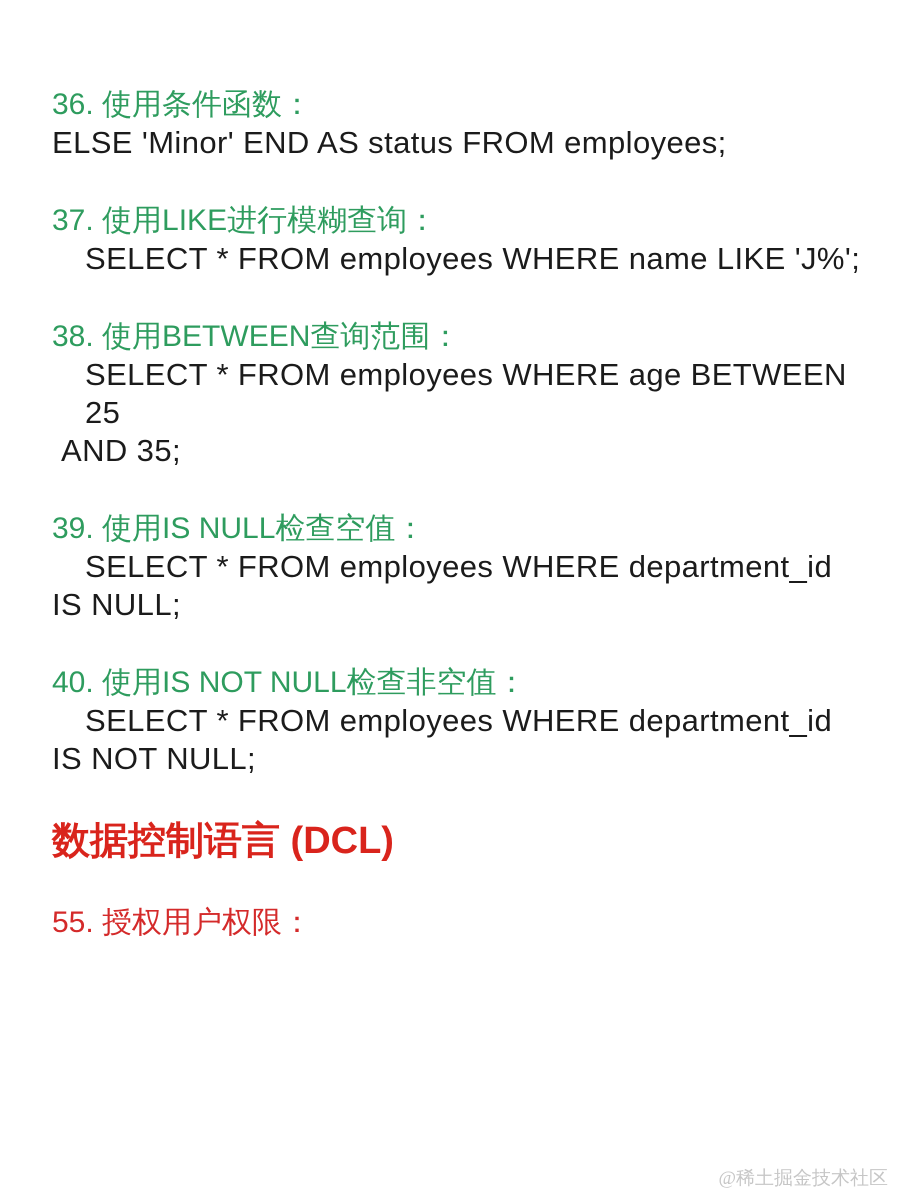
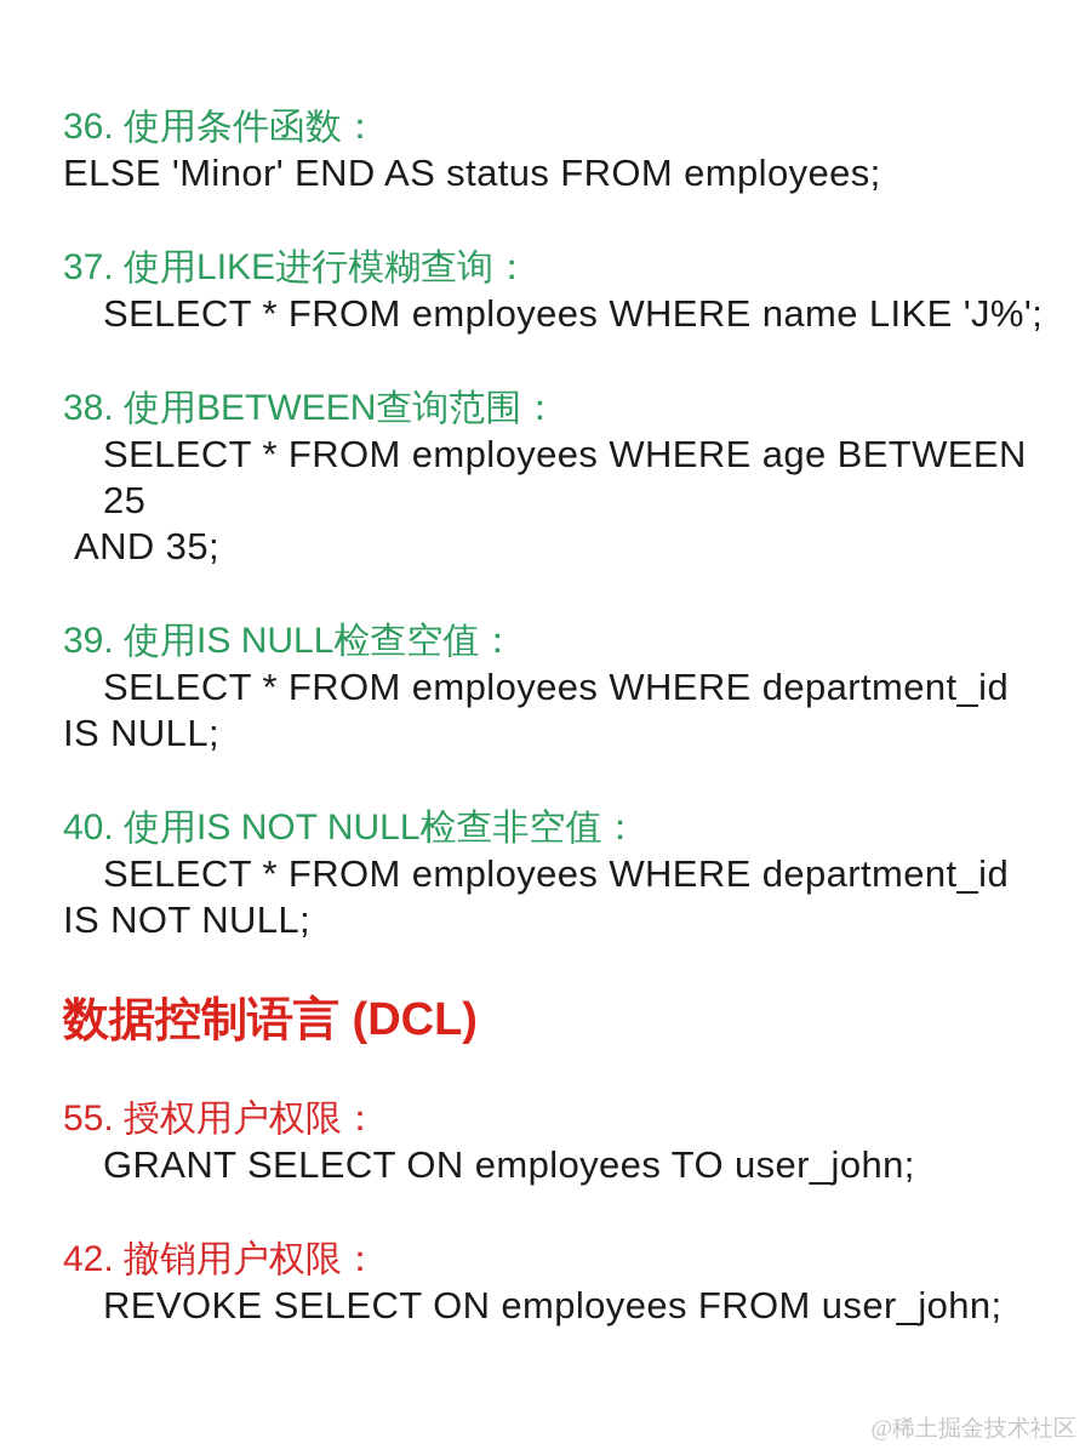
  36. 使用条件函数：
  ELSE 'Minor' END AS status FROM employees;
  37. 使用LIKE进行模糊查询：
  SELECT * FROM employees WHERE name LIKE 'J%';
  38. 使用BETWEEN查询范围：
  SELECT * FROM employees WHERE age BETWEEN 25
  AND 35;
  39. 使用IS NULL检查空值：
  SELECT * FROM employees WHERE department_id
  IS NULL;
  40. 使用IS NOT NULL检查非空值：
  SELECT * FROM employees WHERE department_id
  IS NOT NULL;
  数据控制语言 (DCL)
  55. 授权用户权限：
+ GRANT SELECT ON employees TO user_john;
+ 42. 撤销用户权限：
+ REVOKE SELECT ON employees FROM user_john;
  @稀土掘金技术社区
